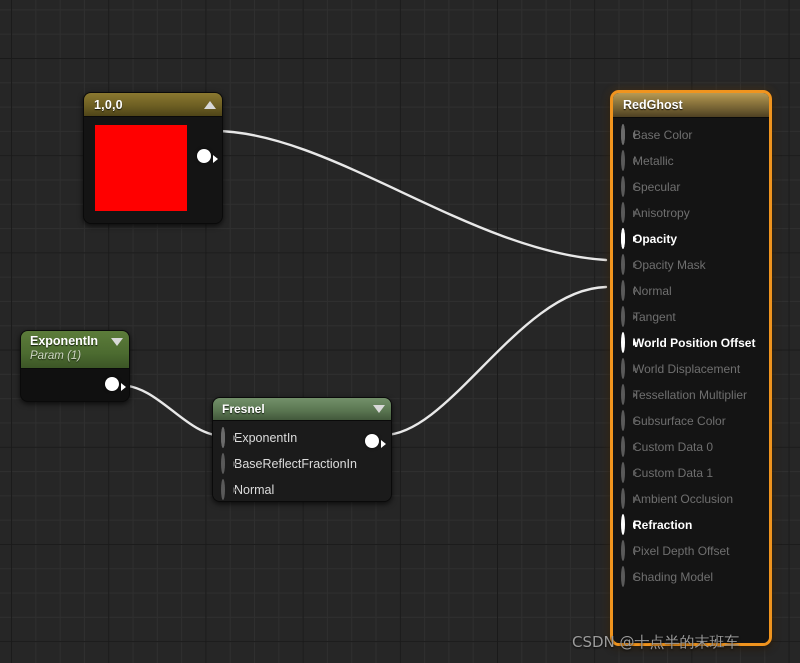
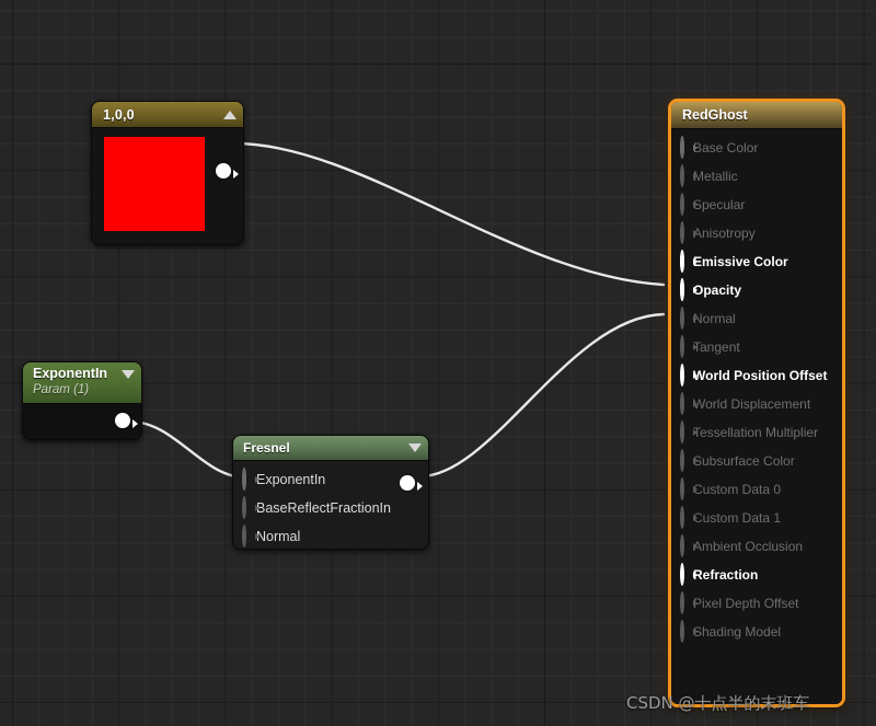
  1,0,0
  ExponentIn
  Param (1)
  Fresnel
  ExponentIn
  BaseReflectFractionIn
  Normal
  RedGhost
  Base Color
  Metallic
  Specular
  Anisotropy
+ Emissive Color
  Opacity
- Opacity Mask
  Normal
  Tangent
  World Position Offset
  World Displacement
  Tessellation Multiplier
  Subsurface Color
  Custom Data 0
  Custom Data 1
  Ambient Occlusion
  Refraction
  Pixel Depth Offset
  Shading Model
  CSDN @十点半的末班车
